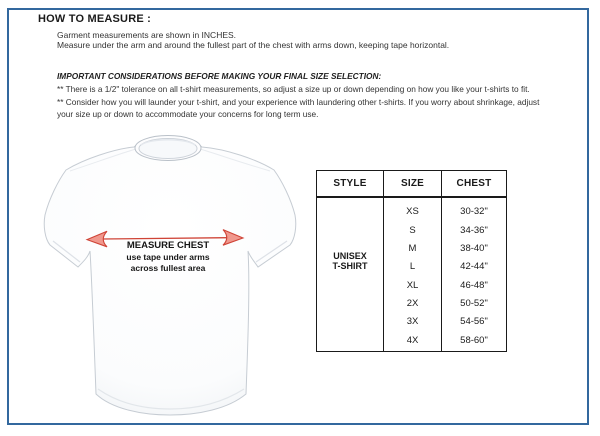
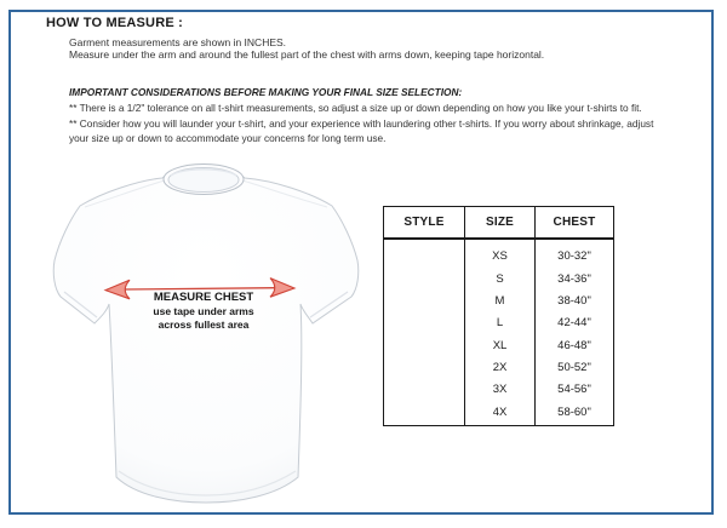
  HOW TO MEASURE :
  Garment measurements are shown in INCHES.
  Measure under the arm and around the fullest part of the chest with arms down, keeping tape horizontal.
  IMPORTANT CONSIDERATIONS BEFORE MAKING YOUR FINAL SIZE SELECTION:
  ** There is a 1/2" tolerance on all t-shirt measurements, so adjust a size up or down depending on how you like your t-shirts to fit.
  ** Consider how you will launder your t-shirt, and your experience with laundering other t-shirts. If you worry about shrinkage, adjust your size up or down to accommodate your concerns for long term use.
  MEASURE CHEST
  use tape under arms
  across fullest area
  STYLE
- UNISEX
- T-SHIRT
  SIZE
  XS
  S
  M
  L
  XL
  2X
  3X
  4X
  CHEST
  30-32"
  34-36"
  38-40"
  42-44"
  46-48"
  50-52"
  54-56"
  58-60"
